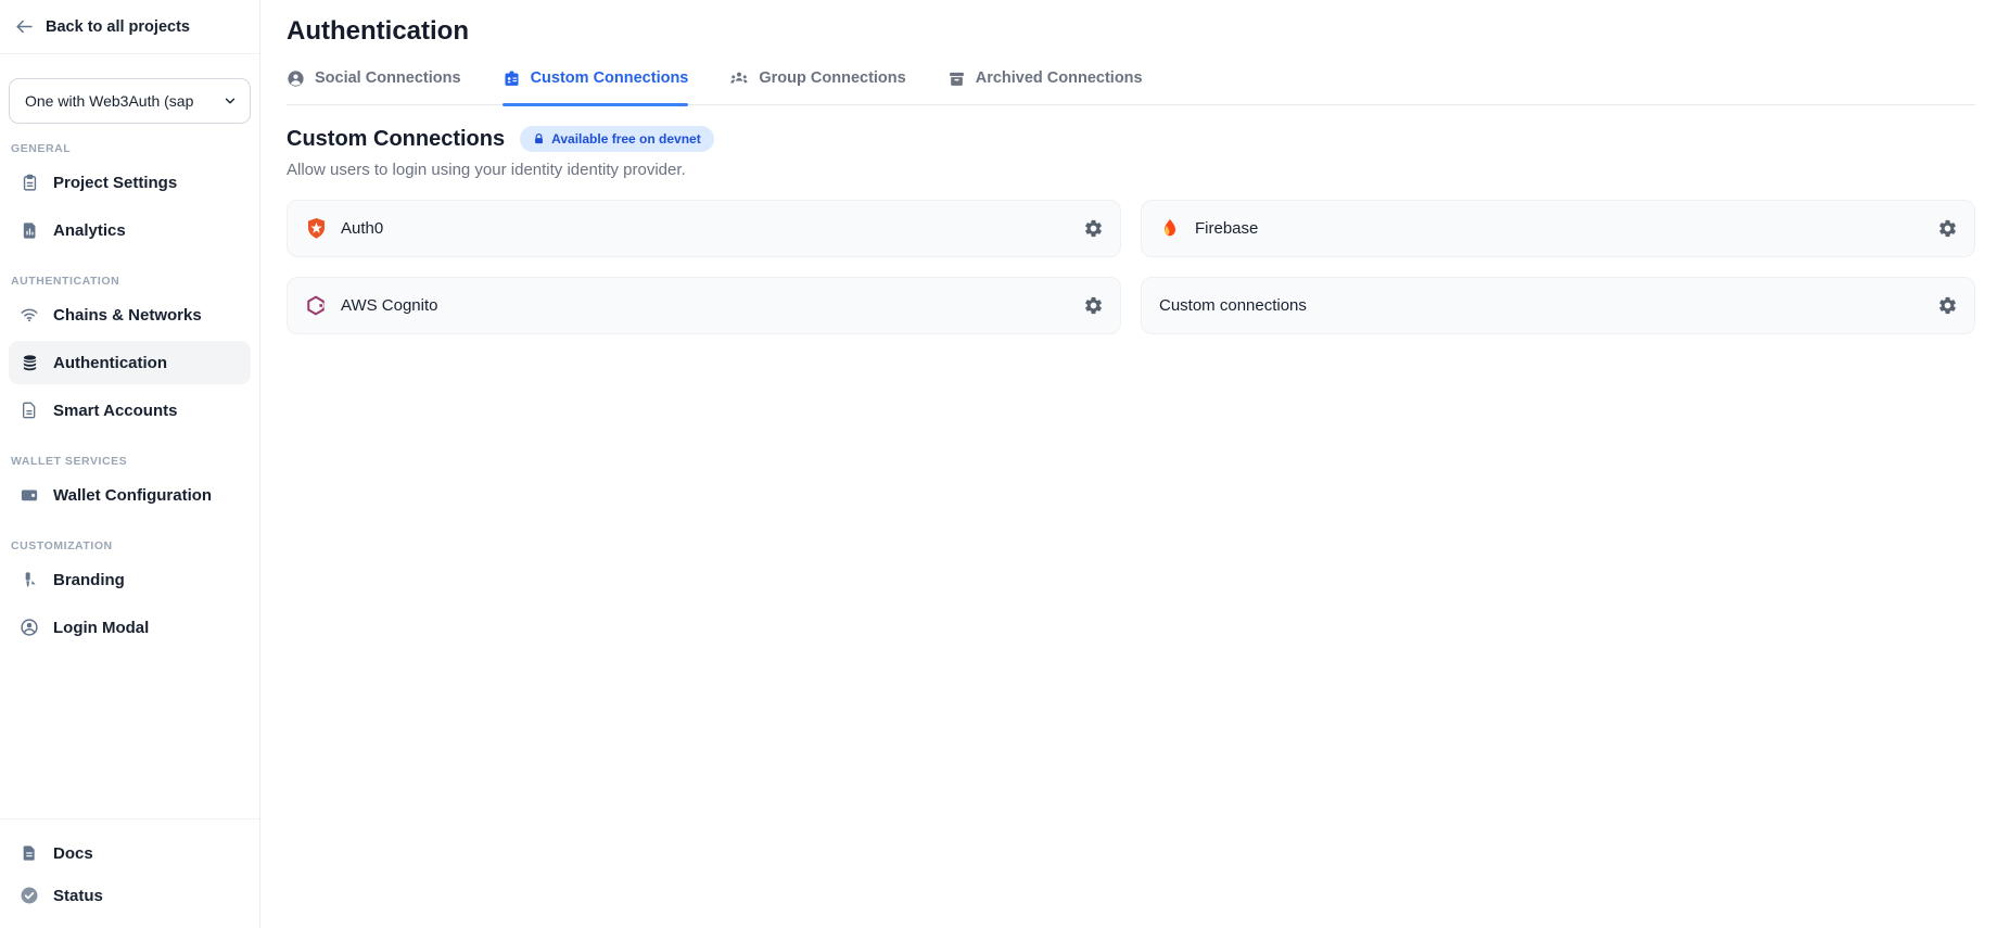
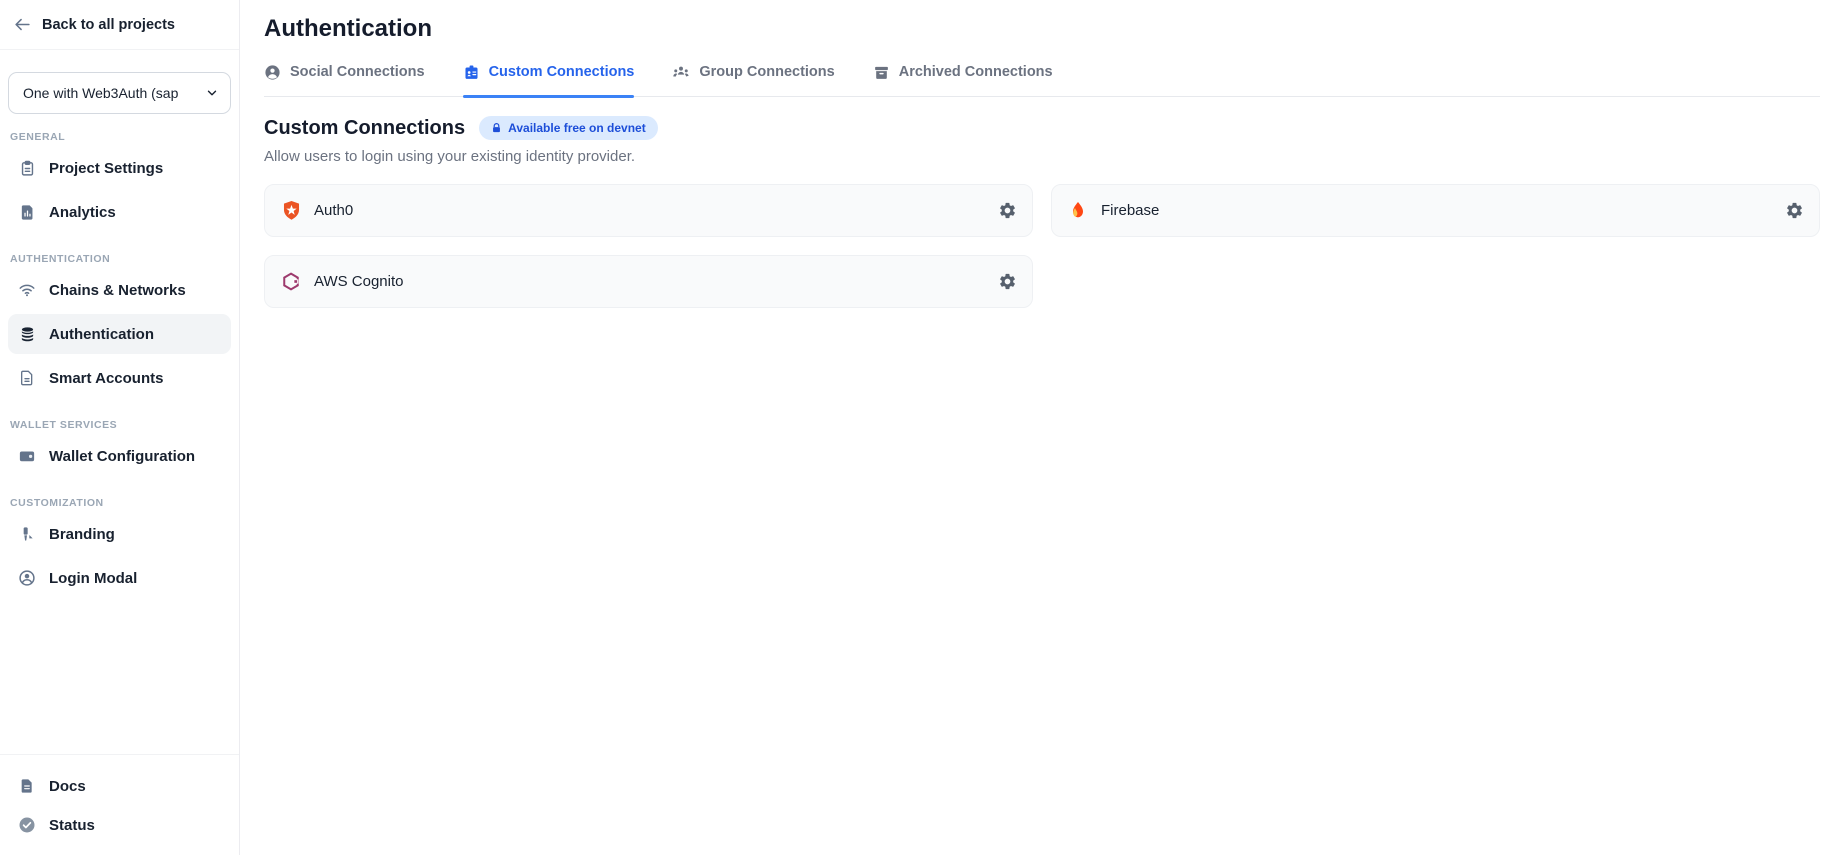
  Back to all projects
  One with Web3Auth (sap
  GENERAL
  Project Settings
  Analytics
  AUTHENTICATION
  Chains & Networks
  Authentication
  Smart Accounts
  WALLET SERVICES
  Wallet Configuration
  CUSTOMIZATION
  Branding
  Login Modal
  Docs
  Status
  Authentication
  Social Connections
  Custom Connections
  Group Connections
  Archived Connections
  Custom Connections
  Available free on devnet
- Allow users to login using your identity identity provider.
+ Allow users to login using your existing identity provider.
  Auth0
  Firebase
  AWS Cognito
- Custom connections
